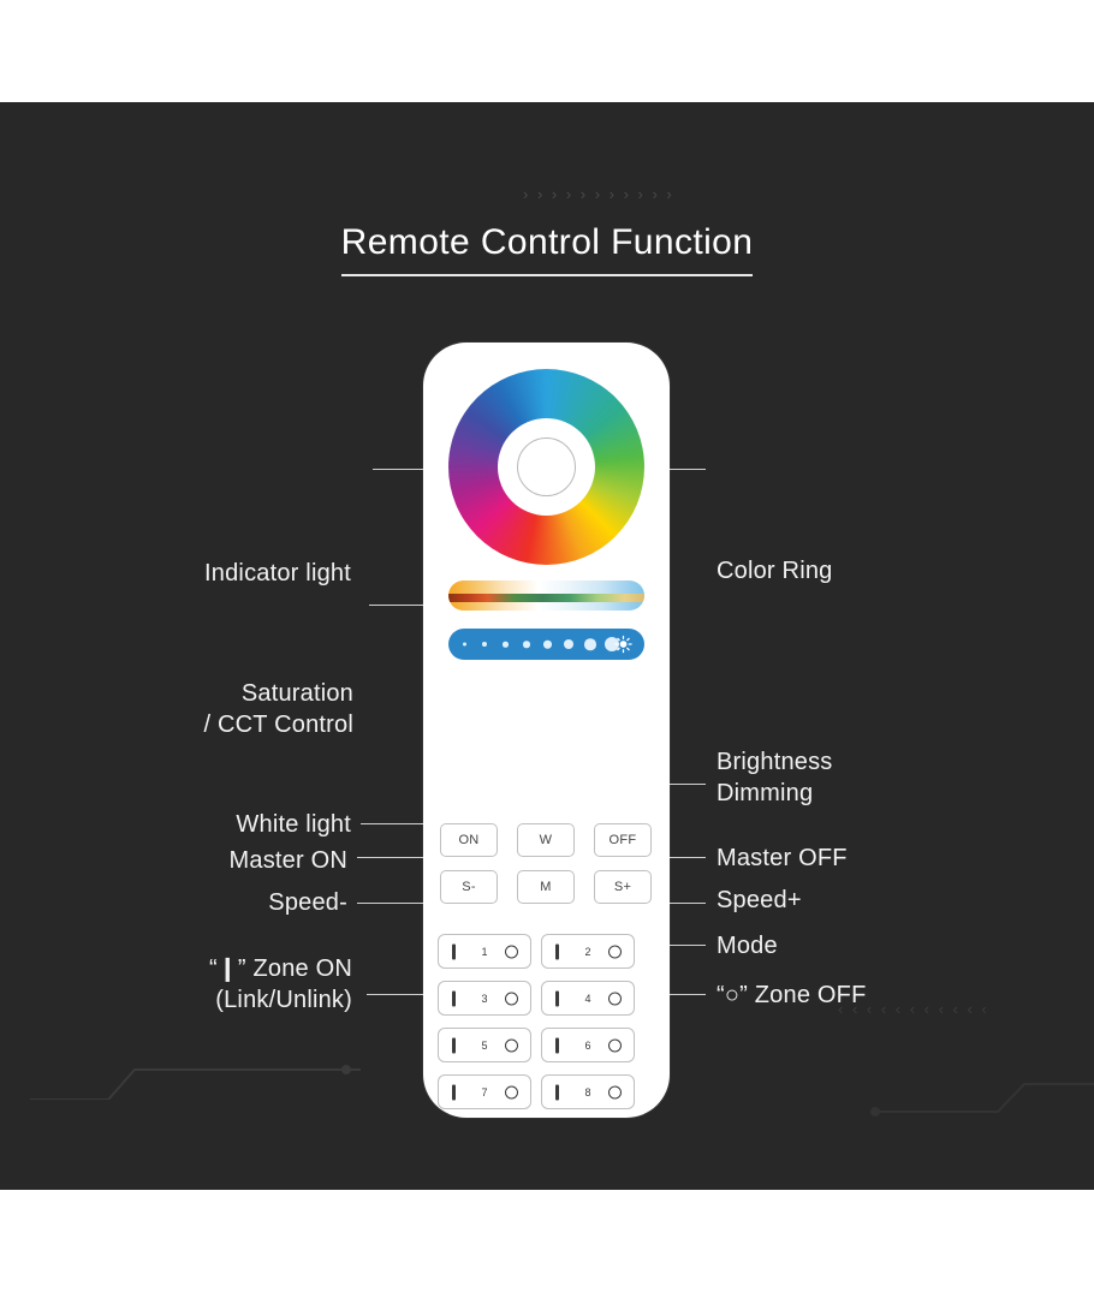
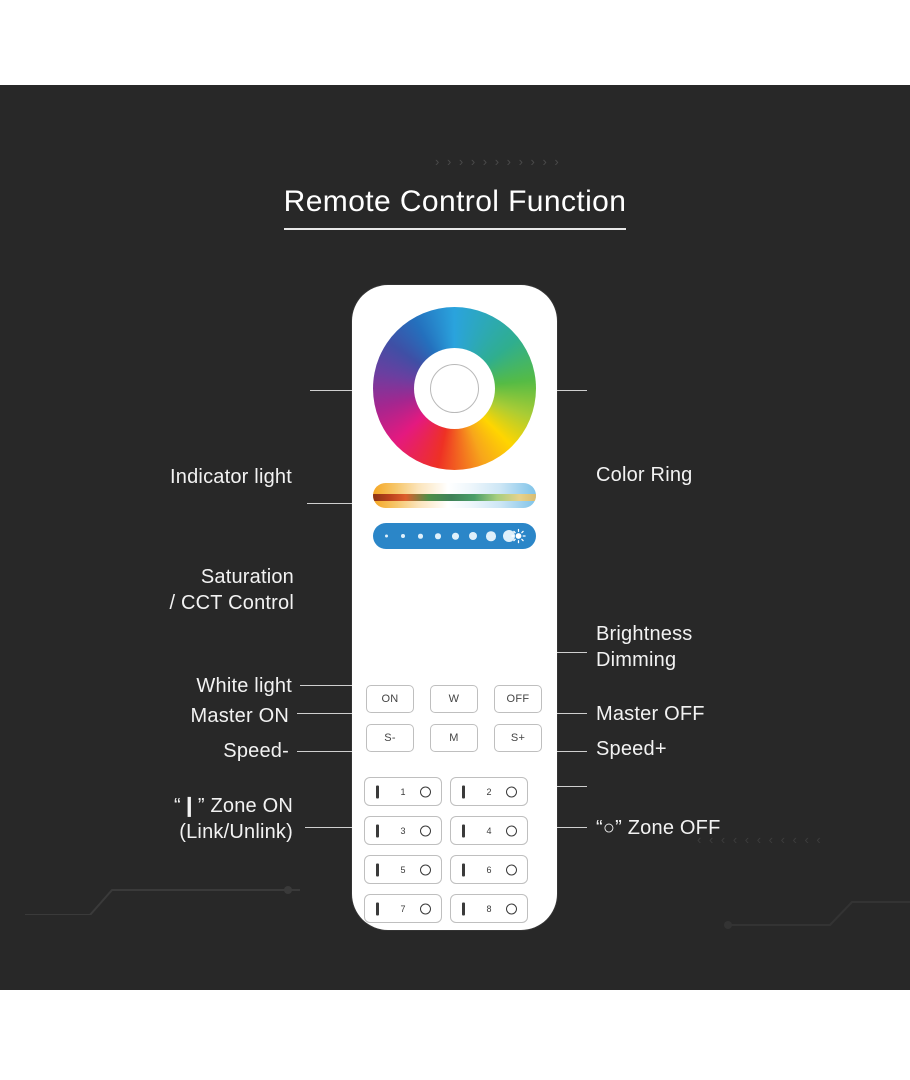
  › › › › › › › › › › ›
  ‹ ‹ ‹ ‹ ‹ ‹ ‹ ‹ ‹ ‹ ‹
  Remote Control Function
  Indicator light
  Saturation
  / CCT Control
  White light
  Master ON
  Speed-
  “❙” Zone ON
  (Link/Unlink)
  Color Ring
  Brightness
  Dimming
  Master OFF
  Speed+
- Mode
  “○” Zone OFF
  ON
  W
  OFF
  S-
  M
  S+
  1
  2
  3
  4
  5
  6
  7
  8
